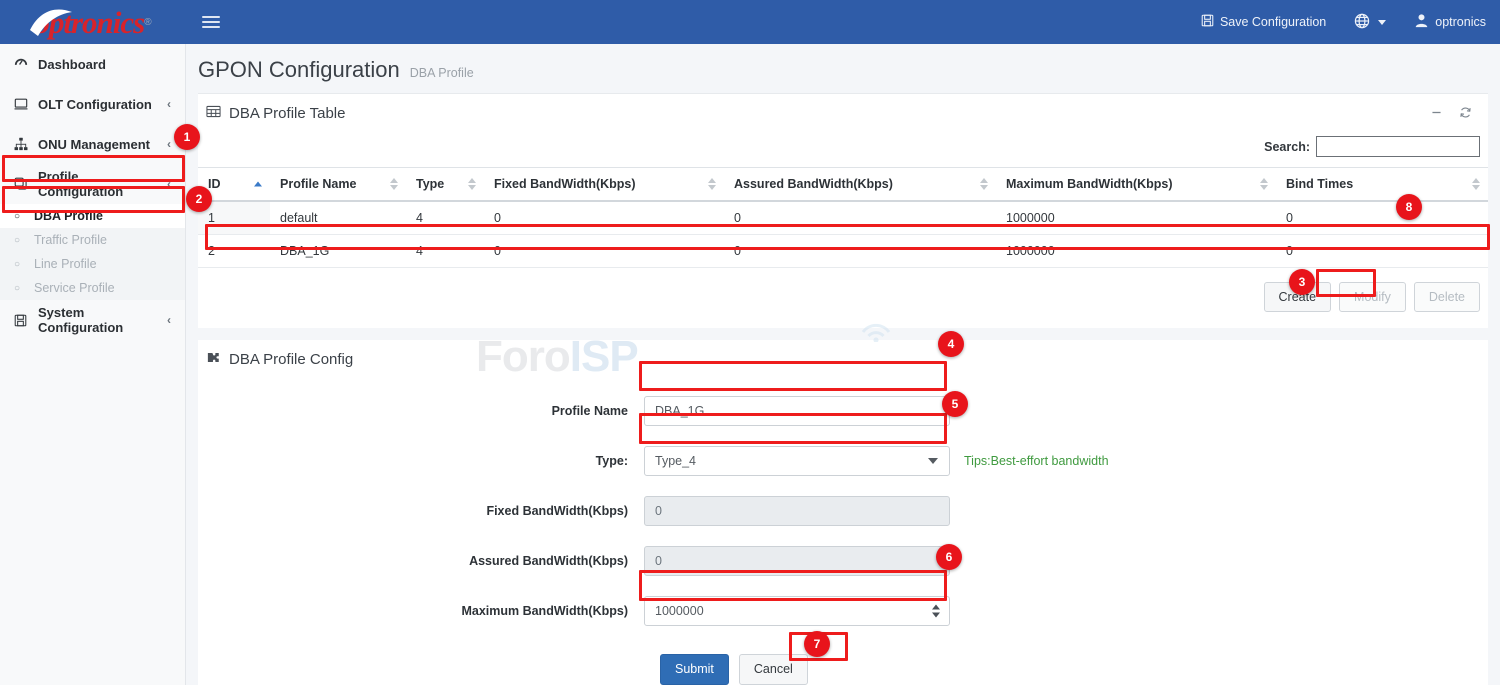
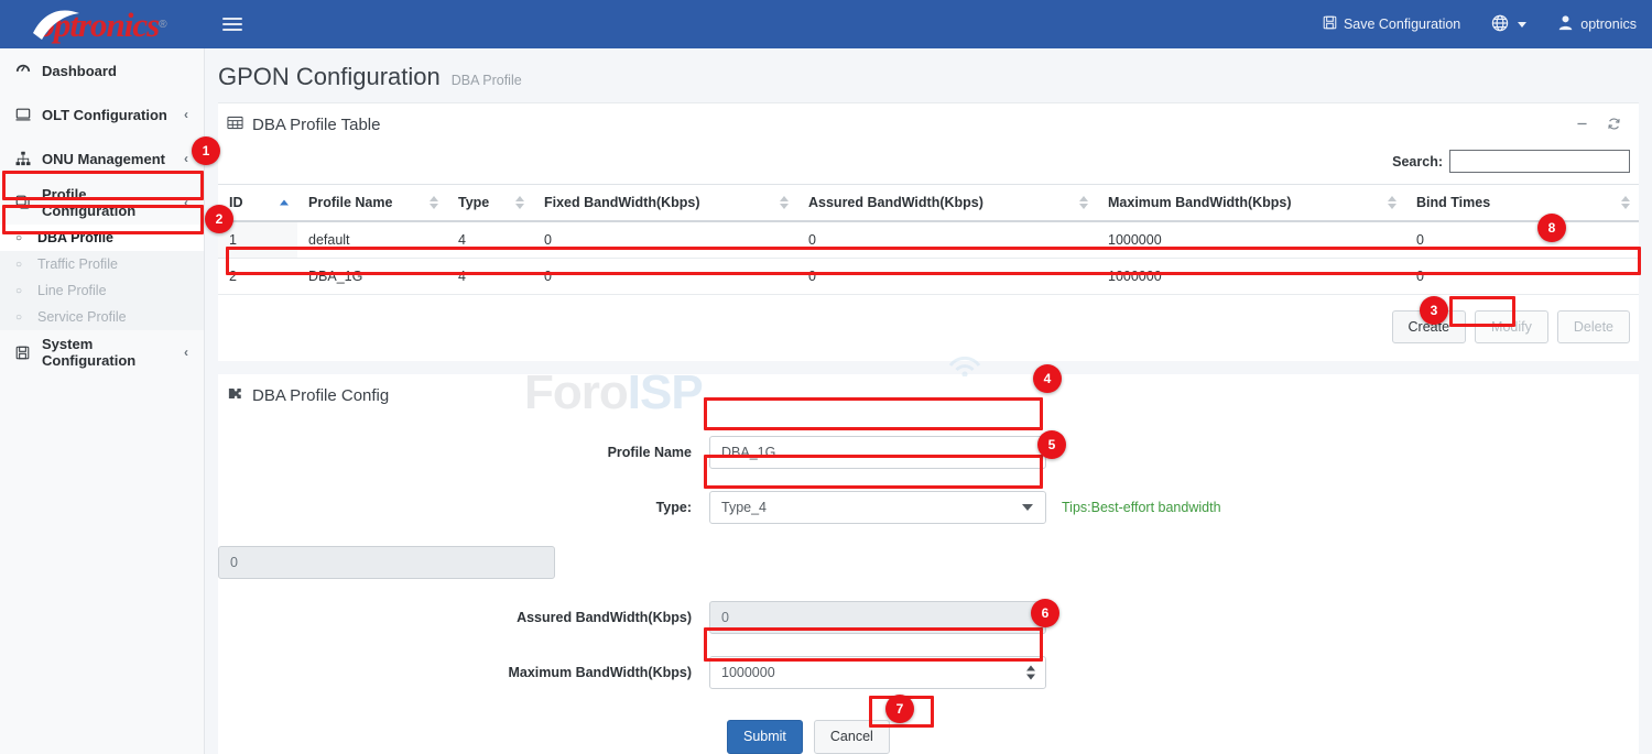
  ptronics
  ®
  Save Configuration
  optronics
  Dashboard
  OLT Configuration
  ‹
  ONU Management
  ‹
  Profile Configuration
  ‹
  ○
  DBA Profile
  ○
  Traffic Profile
  ○
  Line Profile
  ○
  Service Profile
  System Configuration
  ‹
  GPON Configuration
  DBA Profile
  DBA Profile Table
  Search:
  ID	Profile Name	Type	Fixed BandWidth(Kbps)	Assured BandWidth(Kbps)	Maximum BandWidth(Kbps)	Bind Times
  1	default	4	0	0	1000000	0
  2	DBA_1G	4	0	0	1000000	0
  Create
  Modify
  Delete
  DBA Profile Config
  Profile Name
  DBA_1G
  Type:
  Type_4
  Tips:Best-effort bandwidth
- Fixed BandWidth(Kbps)
  0
  Assured BandWidth(Kbps)
  0
  Maximum BandWidth(Kbps)
  1000000
  Submit
  Cancel
  1
  2
  3
  4
  5
  6
  7
  8
